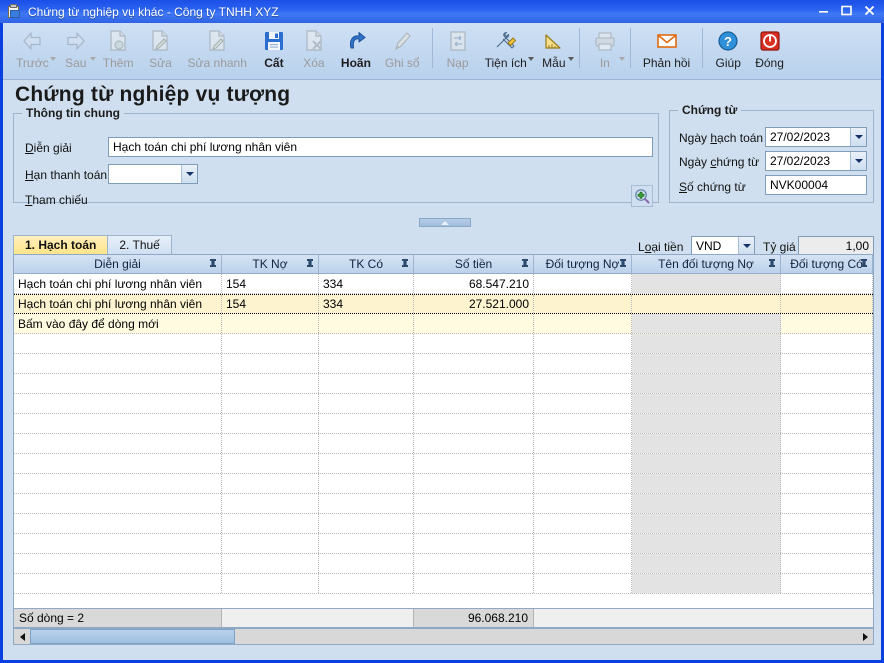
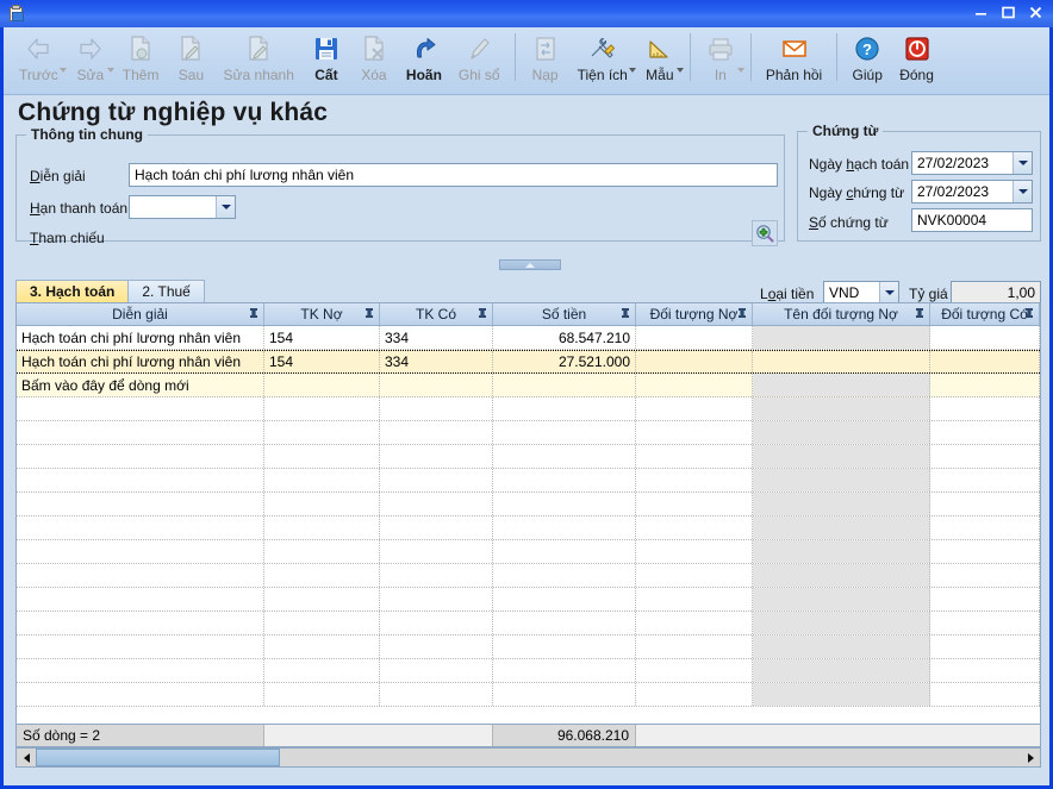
- Chứng từ nghiệp vụ khác - Công ty TNHH XYZ
  Trước
- Sau
+ Sửa
  Thêm
- Sửa
+ Sau
  Sửa nhanh
  Cất
  Xóa
  Hoãn
  Ghi sổ
  Nạp
  Tiện ích
  Mẫu
  In
  Phản hồi
  ?
  Giúp
  Đóng
- Chứng từ nghiệp vụ tượng
+ Chứng từ nghiệp vụ khác
  Thông tin chung
  Diễn giải
  Hạch toán chi phí lương nhân viên
  Hạn thanh toán
  Tham chiếu
  Chứng từ
  Ngày hạch toán
  27/02/2023
  Ngày chứng từ
  27/02/2023
  Số chứng từ
  NVK00004
  Loại tiền
  VND
  Tỷ giá
  1,00
- 1. Hạch toán
+ 3. Hạch toán
  2. Thuế
  Diễn giải
  TK Nợ
  TK Có
  Số tiền
  Đối tượng Nợ
  Tên đối tượng Nợ
  Đối tượng Có
  Hạch toán chi phí lương nhân viên
  154
  334
  68.547.210
  Hạch toán chi phí lương nhân viên
  154
  334
  27.521.000
  Bấm vào đây để dòng mới
  Số dòng = 2
  96.068.210
